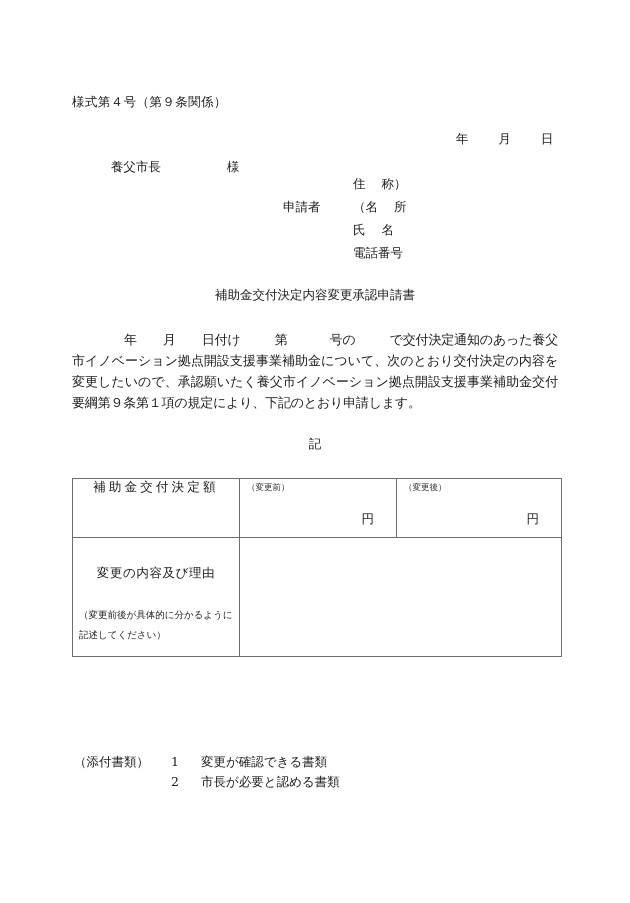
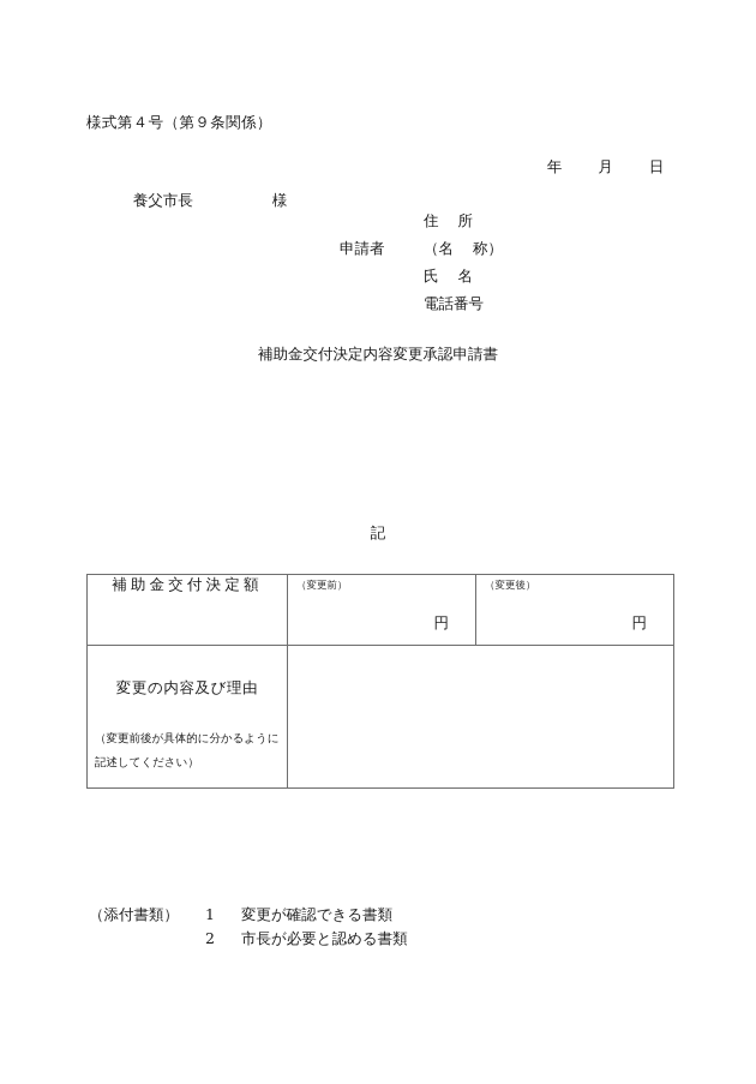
  様式第４号（第９条関係）
  年 月 日
  養父市長 様
- 住 称）
+ 住 所
  申請者
- （名 所
+ （名 称）
  氏 名
  電話番号
  補助金交付決定内容変更承認申請書
- 年 月 日付け 第 号の で交付決定通知のあった養父市イノベーション拠点開設支援事業補助金について、次のとおり交付決定の内容を変更したいので、承認願いたく養父市イノベーション拠点開設支援事業補助金交付要綱第９条第１項の規定により、下記のとおり申請します。
  記
  補助金交付決定額	（変更前） 円	（変更後） 円
  変更の内容及び理由 （変更前後が具体的に分かるように記述してください）
  （添付書類）
  1
  変更が確認できる書類
  2
  市長が必要と認める書類
